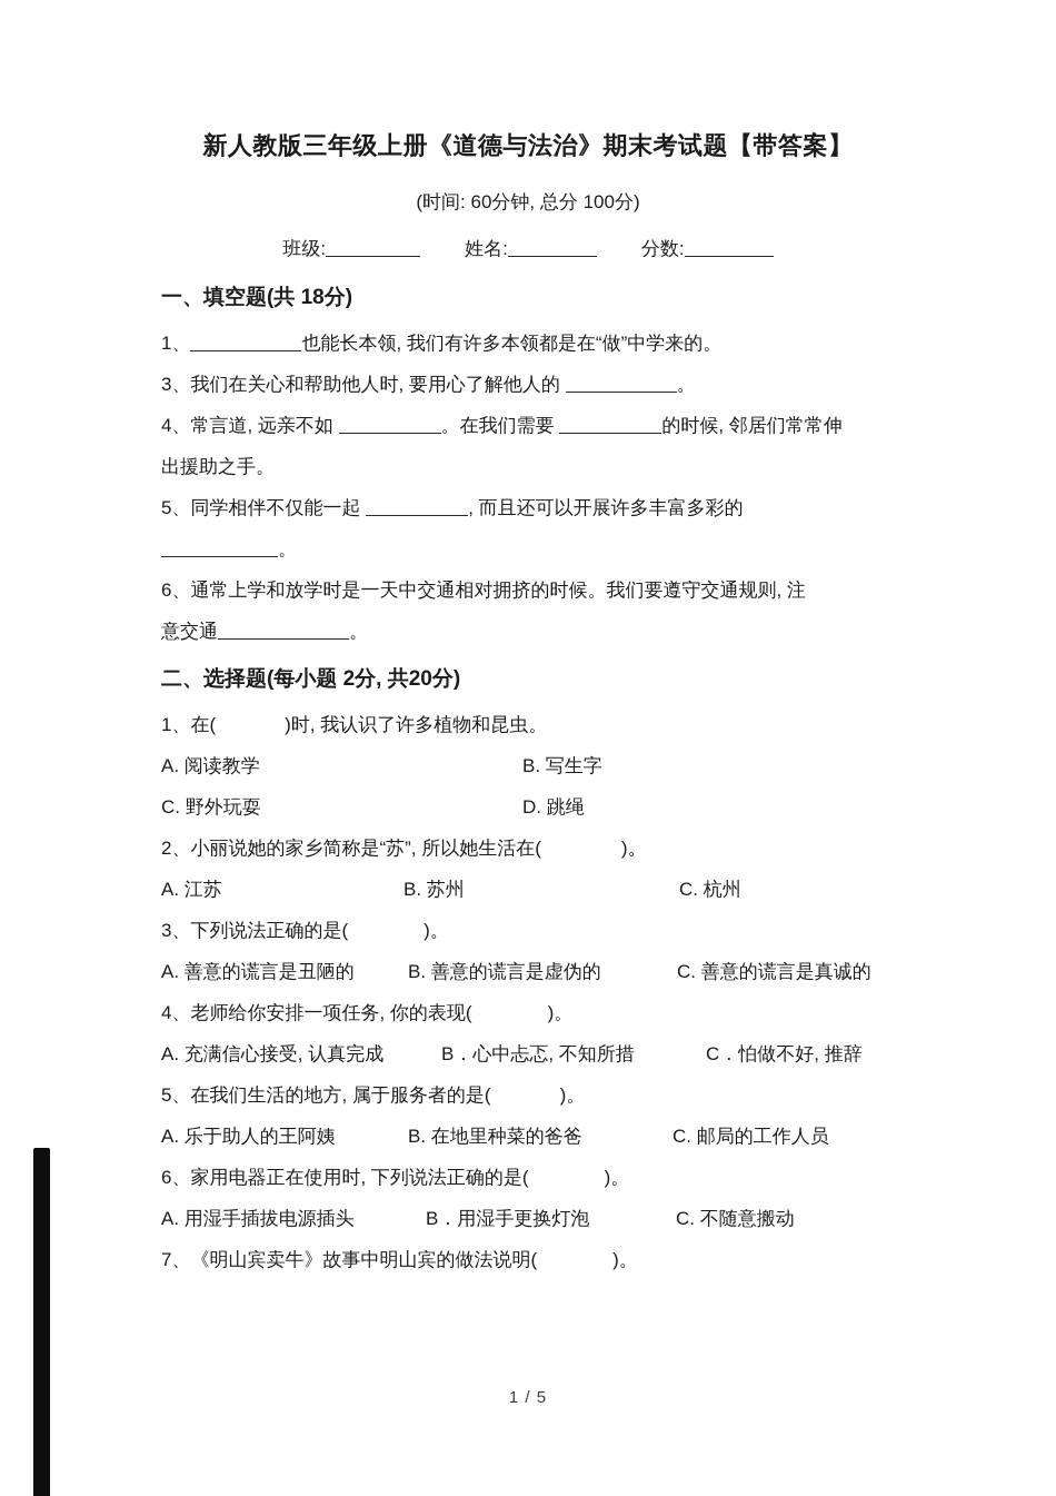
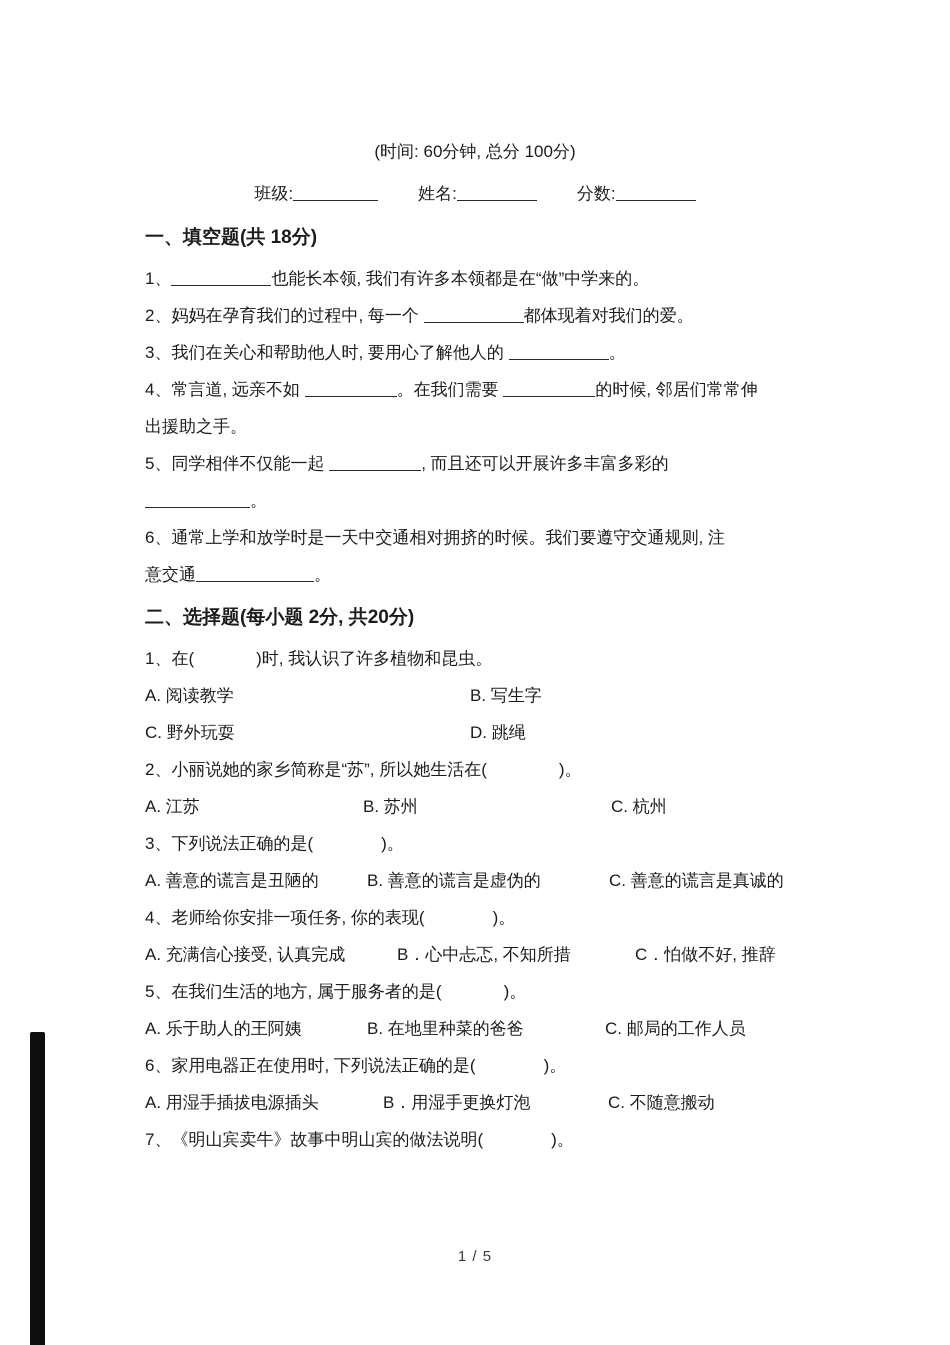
- 新人教版三年级上册《道德与法治》期末考试题【带答案】
  (时间: 60分钟, 总分 100分)
  班级: 姓名: 分数:
  一、填空题(共 18分)
  1、 也能长本领, 我们有许多本领都是在“做”中学来的。
+ 2、妈妈在孕育我们的过程中, 每一个 都体现着对我们的爱。
  3、我们在关心和帮助他人时, 要用心了解他人的 。
  4、常言道, 远亲不如 。在我们需要 的时候, 邻居们常常伸
  出援助之手。
  5、同学相伴不仅能一起 , 而且还可以开展许多丰富多彩的
  。
  6、通常上学和放学时是一天中交通相对拥挤的时候。我们要遵守交通规则, 注
  意交通 。
  二、选择题(每小题 2分, 共20分)
  1、在( )时, 我认识了许多植物和昆虫。
  A. 阅读教学 B. 写生字
  C. 野外玩耍 D. 跳绳
  2、小丽说她的家乡简称是“苏”, 所以她生活在( )。
  A. 江苏 B. 苏州 C. 杭州
  3、下列说法正确的是( )。
  A. 善意的谎言是丑陋的 B. 善意的谎言是虚伪的 C. 善意的谎言是真诚的
  4、老师给你安排一项任务, 你的表现( )。
  A. 充满信心接受, 认真完成 B．心中忐忑, 不知所措 C．怕做不好, 推辞
  5、在我们生活的地方, 属于服务者的是( )。
  A. 乐于助人的王阿姨 B. 在地里种菜的爸爸 C. 邮局的工作人员
  6、家用电器正在使用时, 下列说法正确的是( )。
  A. 用湿手插拔电源插头 B．用湿手更换灯泡 C. 不随意搬动
  7、《明山宾卖牛》故事中明山宾的做法说明( )。
  1 / 5
